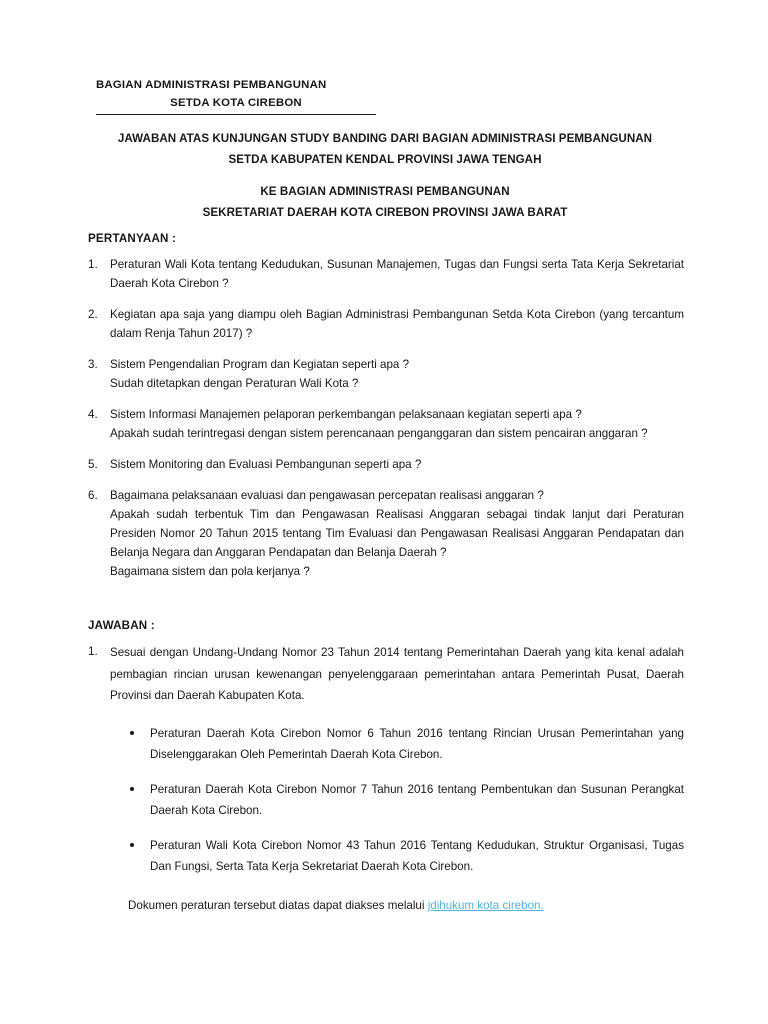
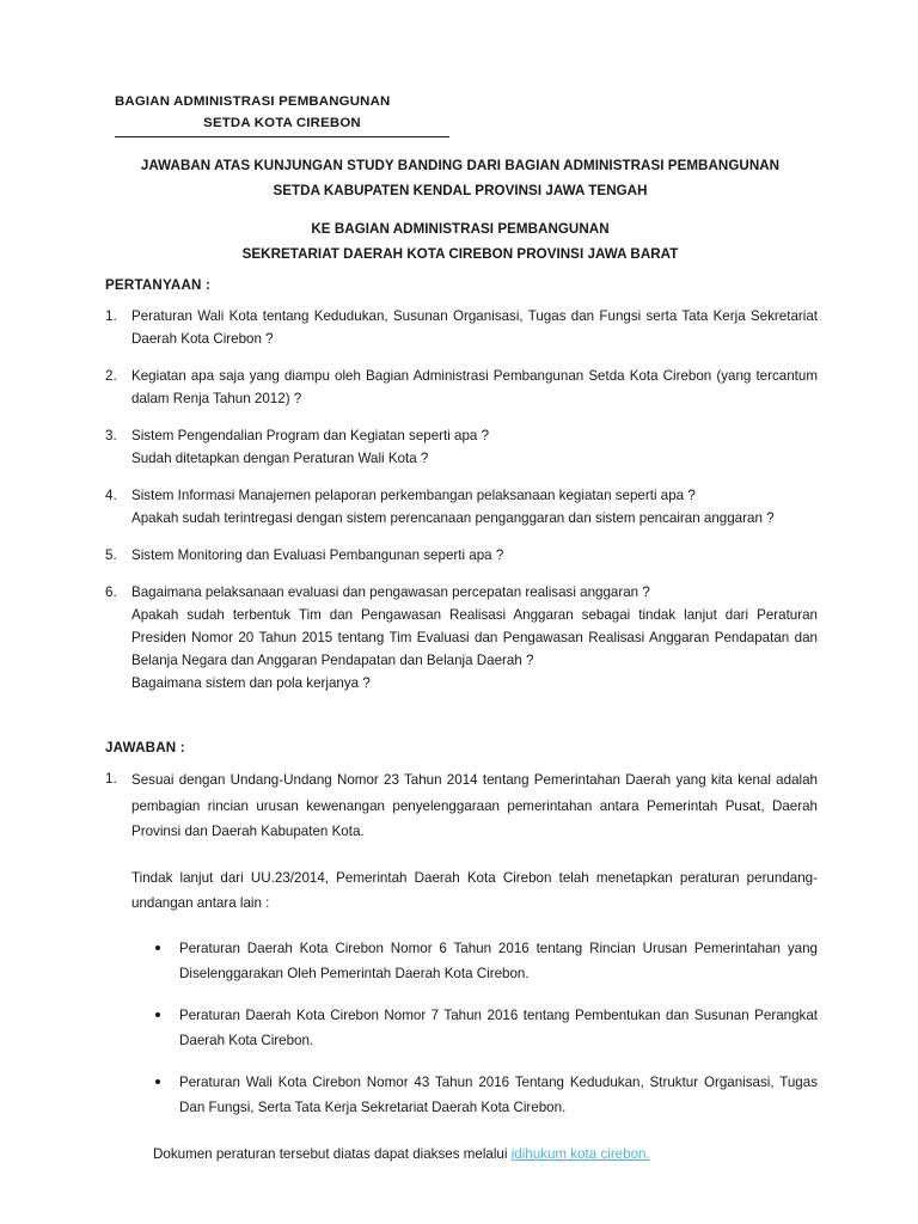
  BAGIAN ADMINISTRASI PEMBANGUNAN
  SETDA KOTA CIREBON
  JAWABAN ATAS KUNJUNGAN STUDY BANDING DARI BAGIAN ADMINISTRASI PEMBANGUNAN
  SETDA KABUPATEN KENDAL PROVINSI JAWA TENGAH
  KE BAGIAN ADMINISTRASI PEMBANGUNAN
  SEKRETARIAT DAERAH KOTA CIREBON PROVINSI JAWA BARAT
  PERTANYAAN :
  1.
- Peraturan Wali Kota tentang Kedudukan, Susunan Manajemen, Tugas dan Fungsi serta Tata Kerja Sekretariat Daerah Kota Cirebon ?
+ Peraturan Wali Kota tentang Kedudukan, Susunan Organisasi, Tugas dan Fungsi serta Tata Kerja Sekretariat Daerah Kota Cirebon ?
  2.
- Kegiatan apa saja yang diampu oleh Bagian Administrasi Pembangunan Setda Kota Cirebon (yang tercantum dalam Renja Tahun 2017) ?
+ Kegiatan apa saja yang diampu oleh Bagian Administrasi Pembangunan Setda Kota Cirebon (yang tercantum dalam Renja Tahun 2012) ?
  3.
  Sistem Pengendalian Program dan Kegiatan seperti apa ?
  Sudah ditetapkan dengan Peraturan Wali Kota ?
  4.
  Sistem Informasi Manajemen pelaporan perkembangan pelaksanaan kegiatan seperti apa ?
  Apakah sudah terintregasi dengan sistem perencanaan penganggaran dan sistem pencairan anggaran ?
  5.
  Sistem Monitoring dan Evaluasi Pembangunan seperti apa ?
  6.
  Bagaimana pelaksanaan evaluasi dan pengawasan percepatan realisasi anggaran ?
  Apakah sudah terbentuk Tim dan Pengawasan Realisasi Anggaran sebagai tindak lanjut dari Peraturan Presiden Nomor 20 Tahun 2015 tentang Tim Evaluasi dan Pengawasan Realisasi Anggaran Pendapatan dan Belanja Negara dan Anggaran Pendapatan dan Belanja Daerah ?
  Bagaimana sistem dan pola kerjanya ?
  JAWABAN :
  1.
  Sesuai dengan Undang-Undang Nomor 23 Tahun 2014 tentang Pemerintahan Daerah yang kita kenal adalah pembagian rincian urusan kewenangan penyelenggaraan pemerintahan antara Pemerintah Pusat, Daerah Provinsi dan Daerah Kabupaten Kota.
+ Tindak lanjut dari UU.23/2014, Pemerintah Daerah Kota Cirebon telah menetapkan peraturan perundang-undangan antara lain :
  Peraturan Daerah Kota Cirebon Nomor 6 Tahun 2016 tentang Rincian Urusan Pemerintahan yang Diselenggarakan Oleh Pemerintah Daerah Kota Cirebon.
  Peraturan Daerah Kota Cirebon Nomor 7 Tahun 2016 tentang Pembentukan dan Susunan Perangkat Daerah Kota Cirebon.
  Peraturan Wali Kota Cirebon Nomor 43 Tahun 2016 Tentang Kedudukan, Struktur Organisasi, Tugas Dan Fungsi, Serta Tata Kerja Sekretariat Daerah Kota Cirebon.
  Dokumen peraturan tersebut diatas dapat diakses melalui jdihukum kota cirebon.
